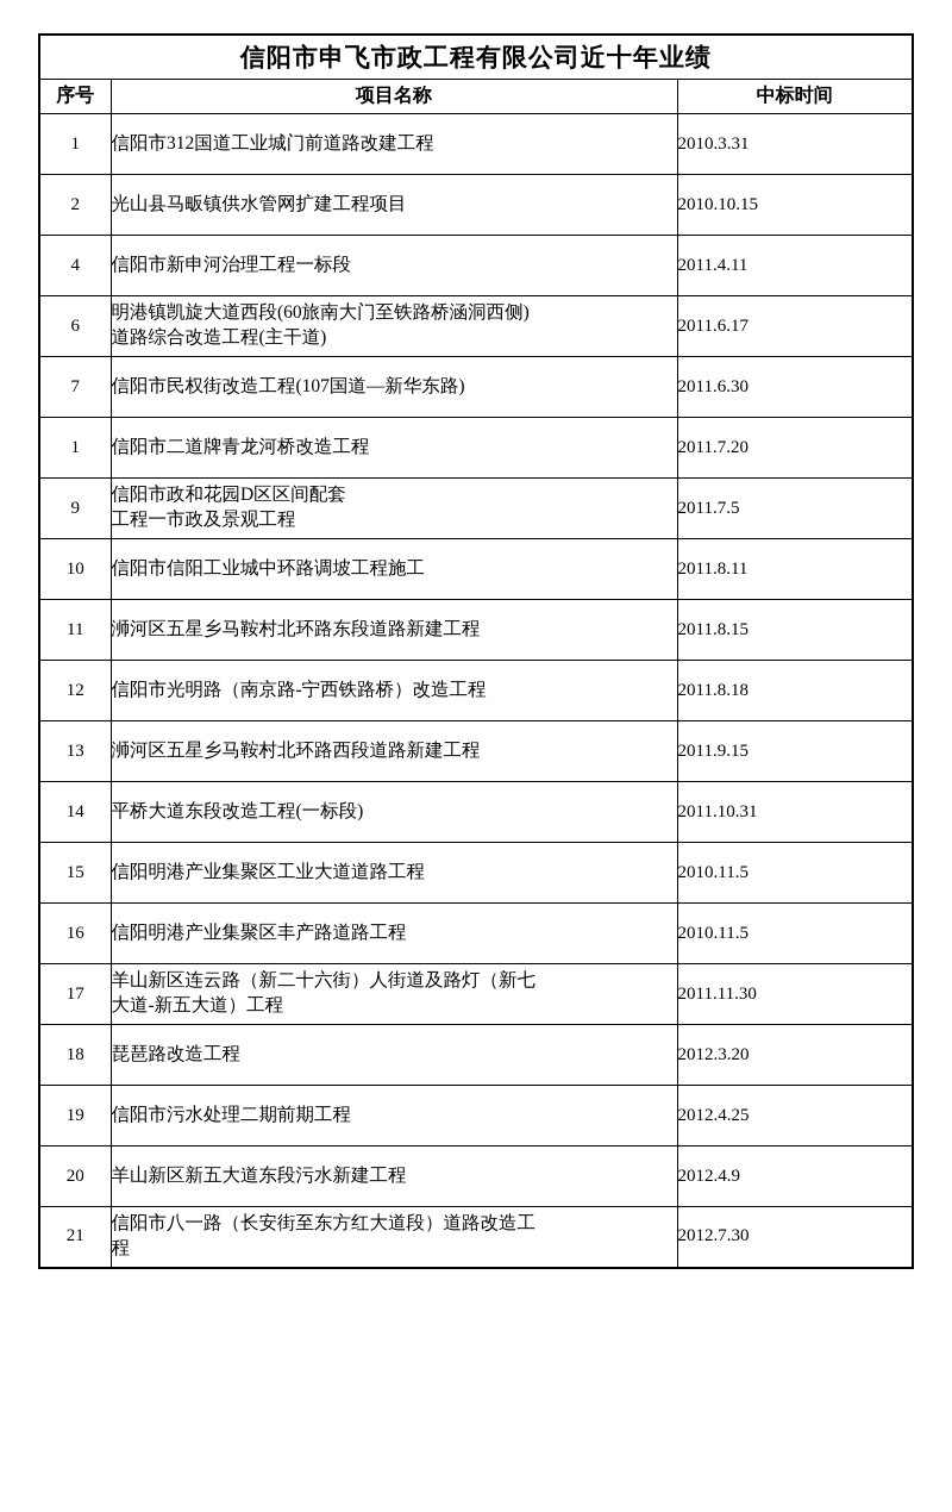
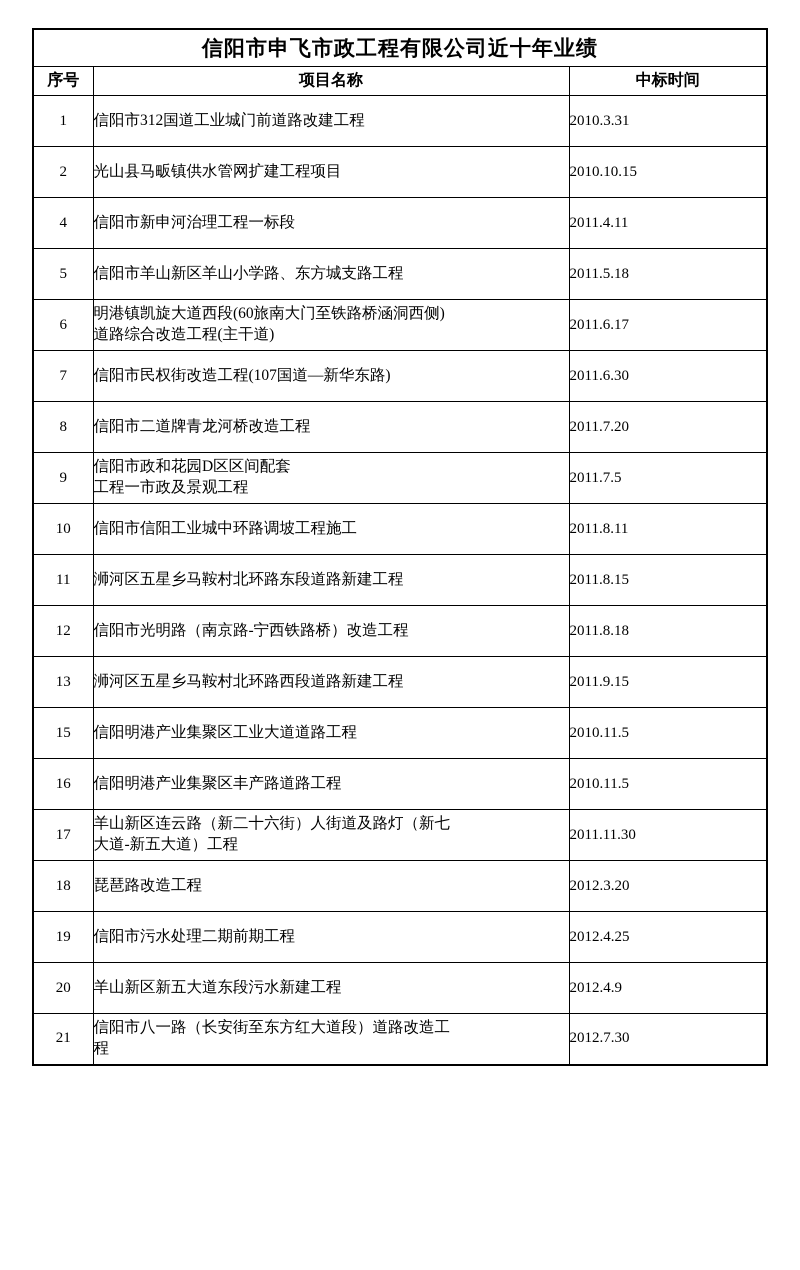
  信阳市申飞市政工程有限公司近十年业绩
  序号	项目名称	中标时间
  1	信阳市312国道工业城门前道路改建工程	2010.3.31
  2	光山县马畈镇供水管网扩建工程项目	2010.10.15
  4	信阳市新申河治理工程一标段	2011.4.11
+ 5	信阳市羊山新区羊山小学路、东方城支路工程	2011.5.18
  6	明港镇凯旋大道西段(60旅南大门至铁路桥涵洞西侧) 道路综合改造工程(主干道)	2011.6.17
  7	信阳市民权街改造工程(107国道—新华东路)	2011.6.30
- 1	信阳市二道牌青龙河桥改造工程	2011.7.20
+ 8	信阳市二道牌青龙河桥改造工程	2011.7.20
  9	信阳市政和花园D区区间配套 工程一市政及景观工程	2011.7.5
  10	信阳市信阳工业城中环路调坡工程施工	2011.8.11
  11	浉河区五星乡马鞍村北环路东段道路新建工程	2011.8.15
  12	信阳市光明路（南京路-宁西铁路桥）改造工程	2011.8.18
  13	浉河区五星乡马鞍村北环路西段道路新建工程	2011.9.15
- 14	平桥大道东段改造工程(一标段)	2011.10.31
  15	信阳明港产业集聚区工业大道道路工程	2010.11.5
  16	信阳明港产业集聚区丰产路道路工程	2010.11.5
  17	羊山新区连云路（新二十六街）人街道及路灯（新七 大道-新五大道）工程	2011.11.30
  18	琵琶路改造工程	2012.3.20
  19	信阳市污水处理二期前期工程	2012.4.25
  20	羊山新区新五大道东段污水新建工程	2012.4.9
  21	信阳市八一路（长安街至东方红大道段）道路改造工 程	2012.7.30
